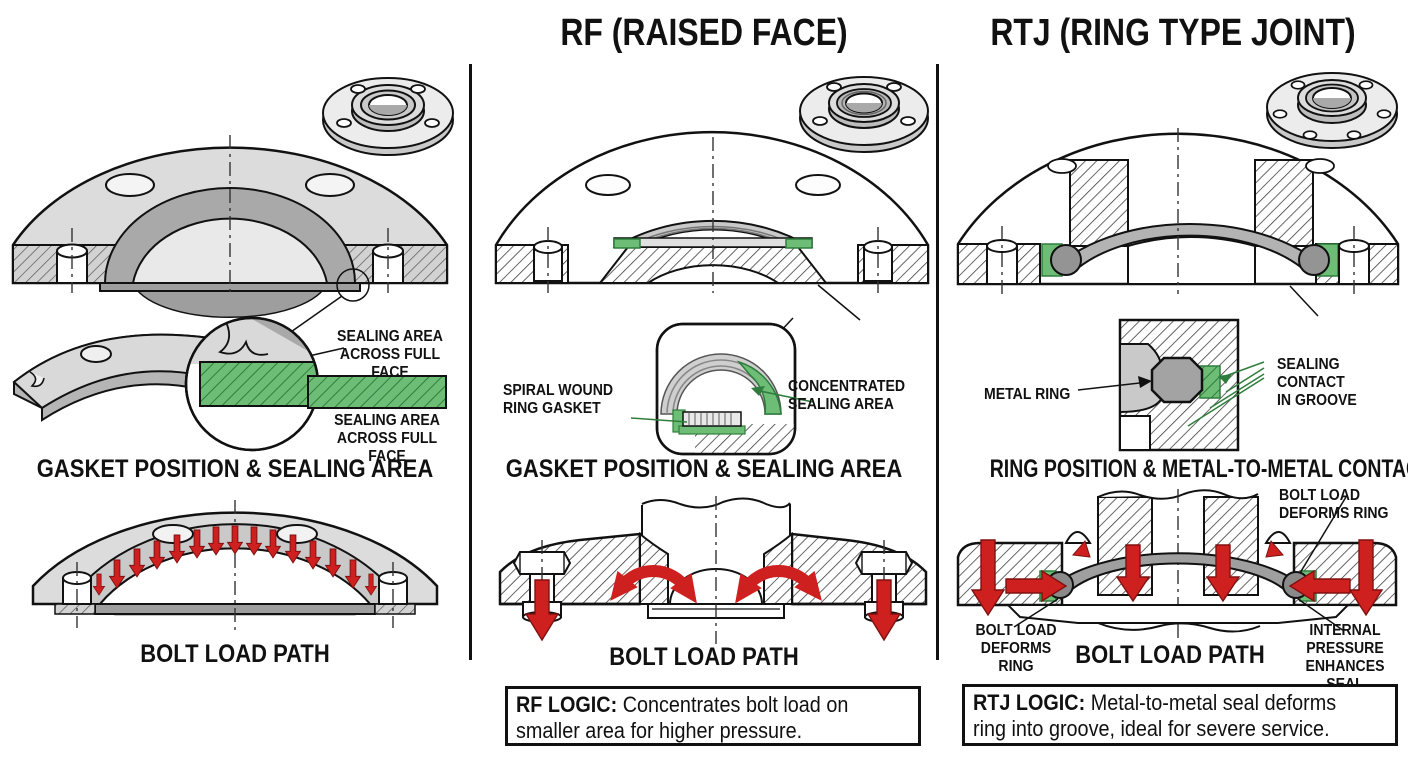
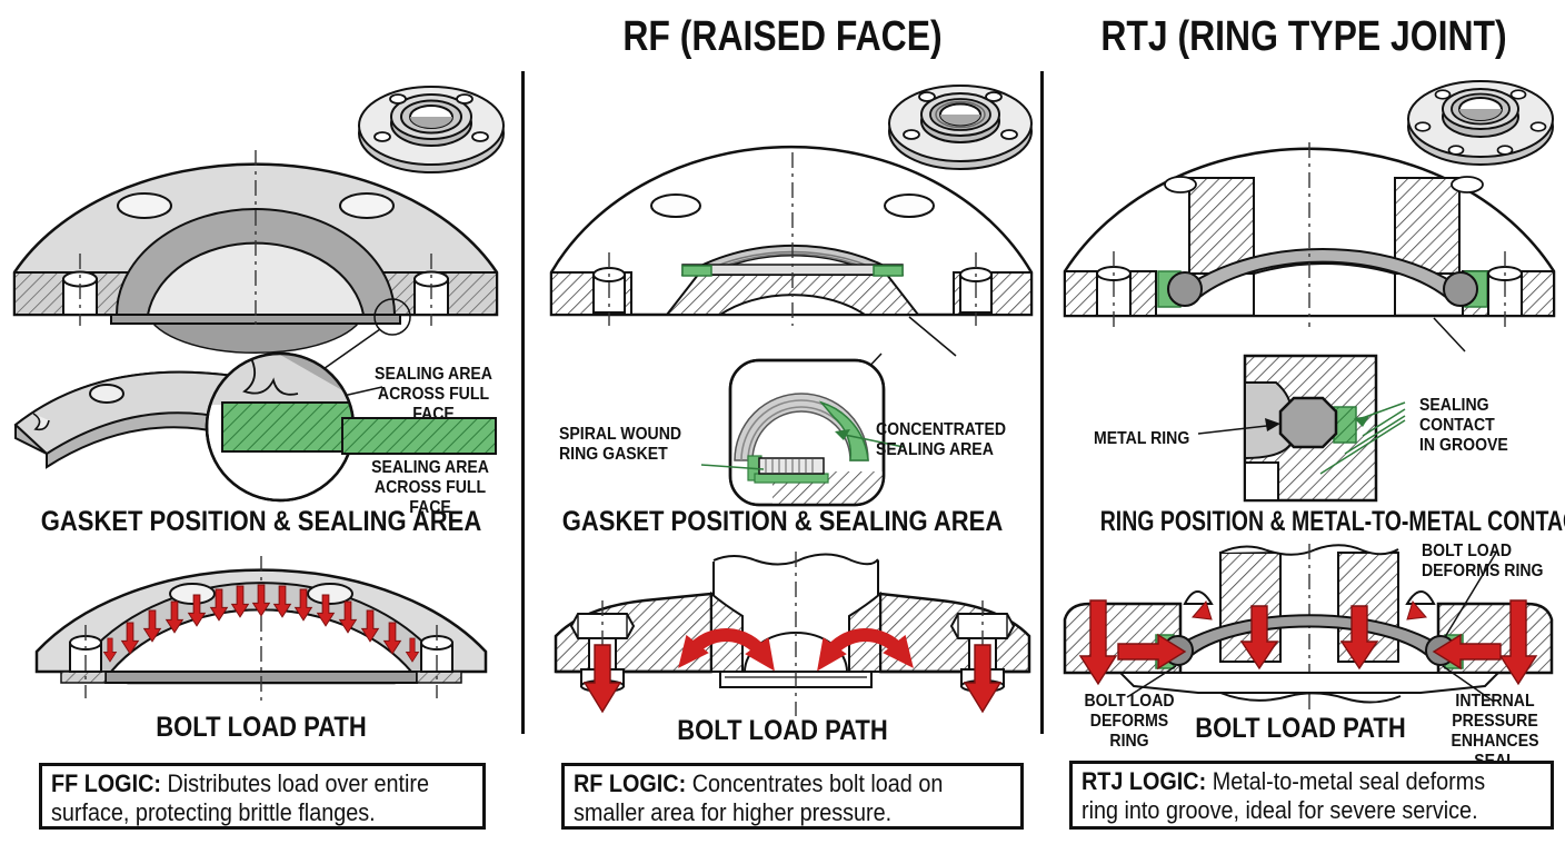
  SEALING AREA
  ACROSS FULL FACE
  SEALING AREA
  ACROSS FULL FACE
  GASKET POSITION & SEALING AREA
  BOLT LOAD PATH
+ FF LOGIC: Distributes load over entire
+ surface, protecting brittle flanges.
  RF (RAISED FACE)
  SPIRAL WOUND
  RING GASKET
  CONCENTRATED
  SEALING AREA
  GASKET POSITION & SEALING AREA
  BOLT LOAD PATH
  RF LOGIC: Concentrates bolt load on
  smaller area for higher pressure.
  RTJ (RING TYPE JOINT)
  METAL RING
  SEALING
  CONTACT
  IN GROOVE
  RING POSITION & METAL-TO-METAL CONTA
  BOLT LOAD
  DEFORMS RING
  BOLT LOAD
  DEFORMS RING
  INTERNAL
  PRESSURE
  BOLT LOAD PATH
  RTJ LOGIC: Metal-to-metal seal deforms
  ring into groove, ideal for severe service.
